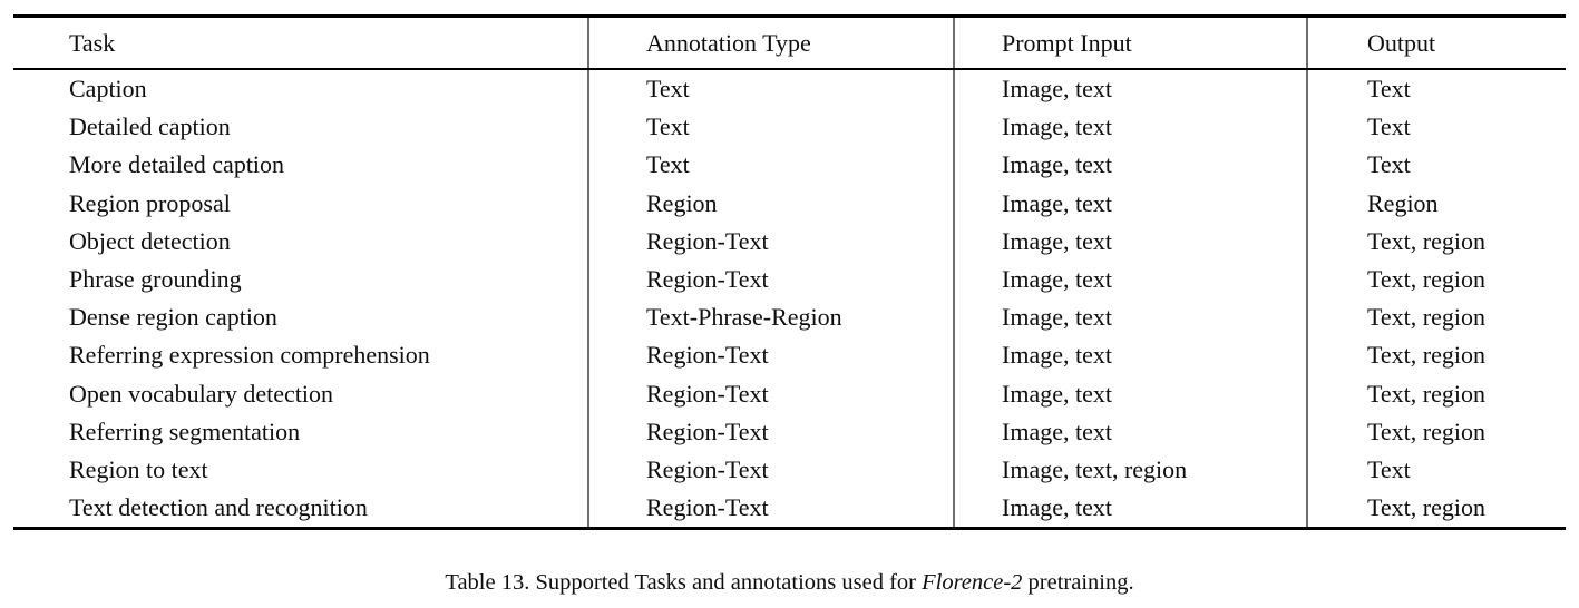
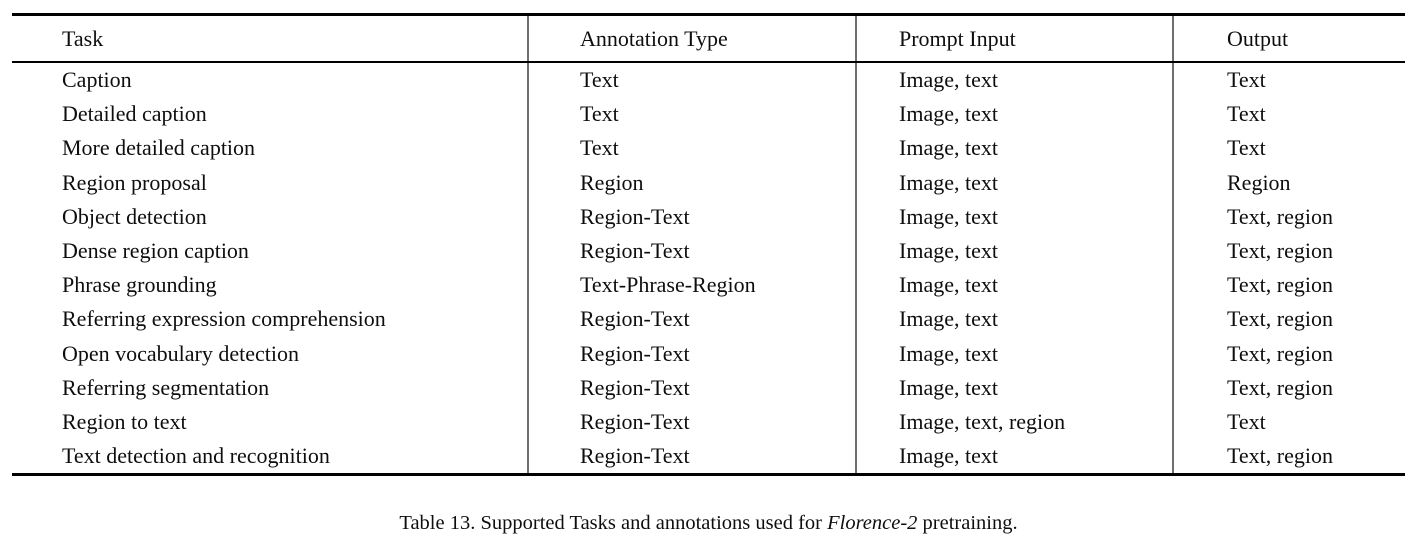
  Task
  Annotation Type
  Prompt Input
  Output
  Caption
  Text
  Image, text
  Text
  Detailed caption
  Text
  Image, text
  Text
  More detailed caption
  Text
  Image, text
  Text
  Region proposal
  Region
  Image, text
  Region
  Object detection
  Region-Text
  Image, text
  Text, region
- Phrase grounding
+ Dense region caption
  Region-Text
  Image, text
  Text, region
- Dense region caption
+ Phrase grounding
  Text-Phrase-Region
  Image, text
  Text, region
  Referring expression comprehension
  Region-Text
  Image, text
  Text, region
  Open vocabulary detection
  Region-Text
  Image, text
  Text, region
  Referring segmentation
  Region-Text
  Image, text
  Text, region
  Region to text
  Region-Text
  Image, text, region
  Text
  Text detection and recognition
  Region-Text
  Image, text
  Text, region
  Table 13. Supported Tasks and annotations used for Florence-2 pretraining.
